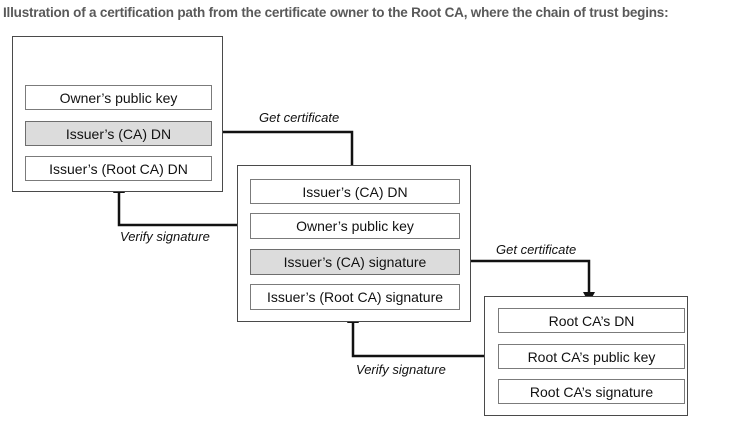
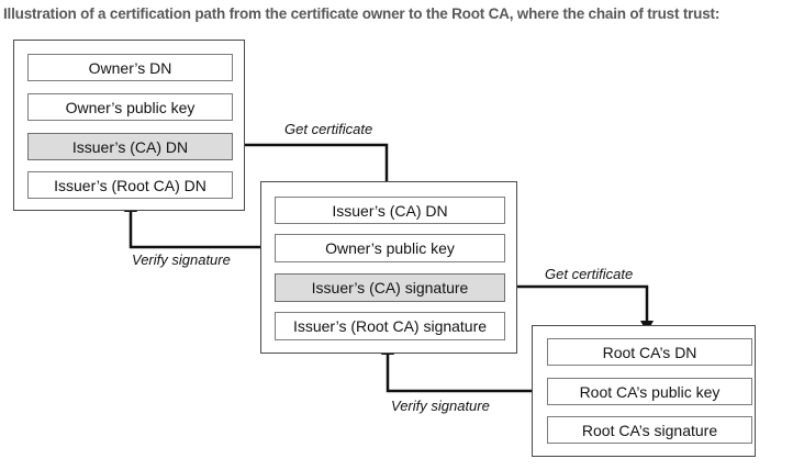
- Illustration of a certification path from the certificate owner to the Root CA, where the chain of trust begins:
+ Illustration of a certification path from the certificate owner to the Root CA, where the chain of trust trust:
+ Owner’s DN
  Owner’s public key
  Issuer’s (CA) DN
  Issuer’s (Root CA) DN
  Issuer’s (CA) DN
  Owner’s public key
  Issuer’s (CA) signature
  Issuer’s (Root CA) signature
  Root CA’s DN
  Root CA’s public key
  Root CA’s signature
  Get certificate
  Verify signature
  Get certificate
  Verify signature
